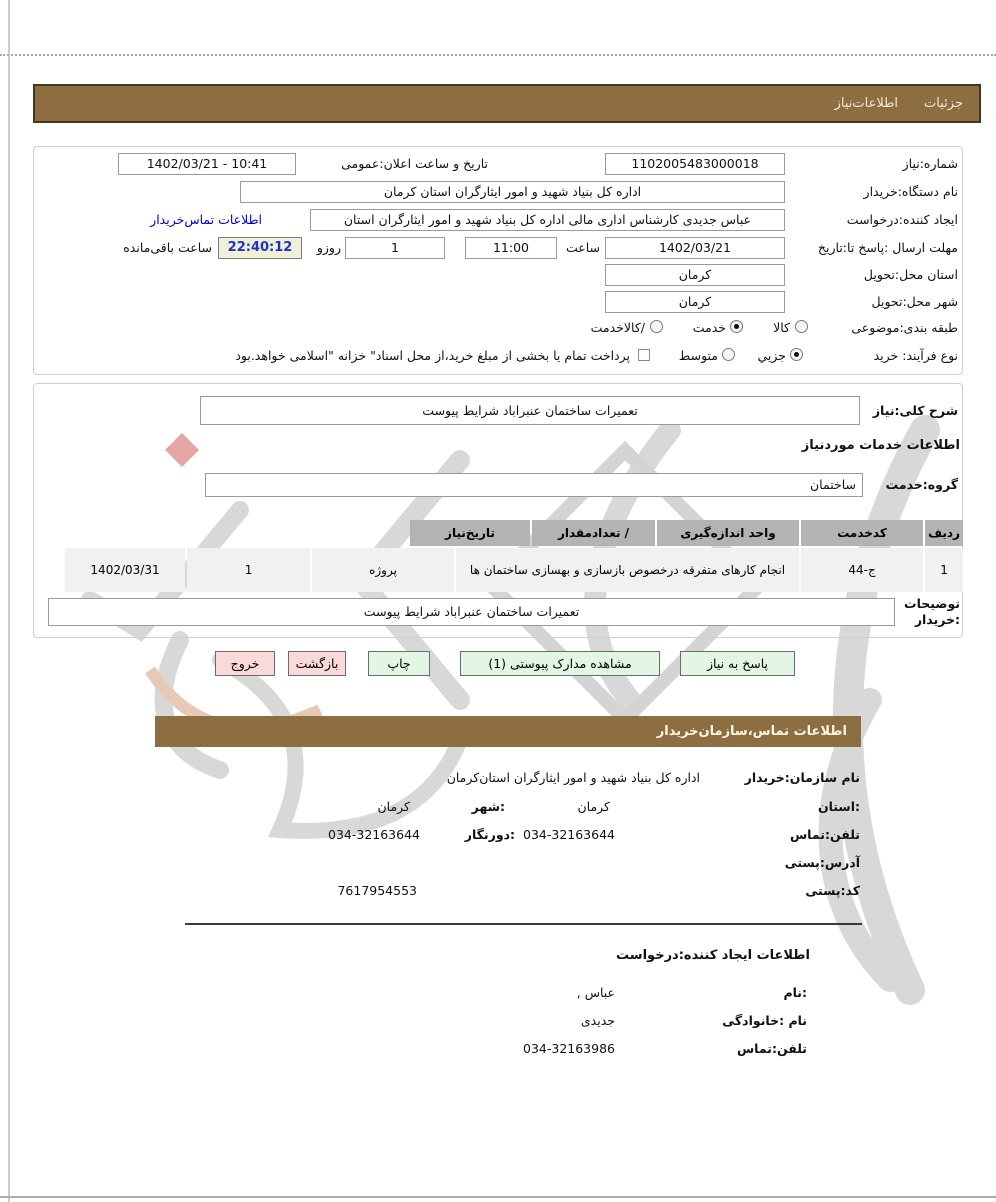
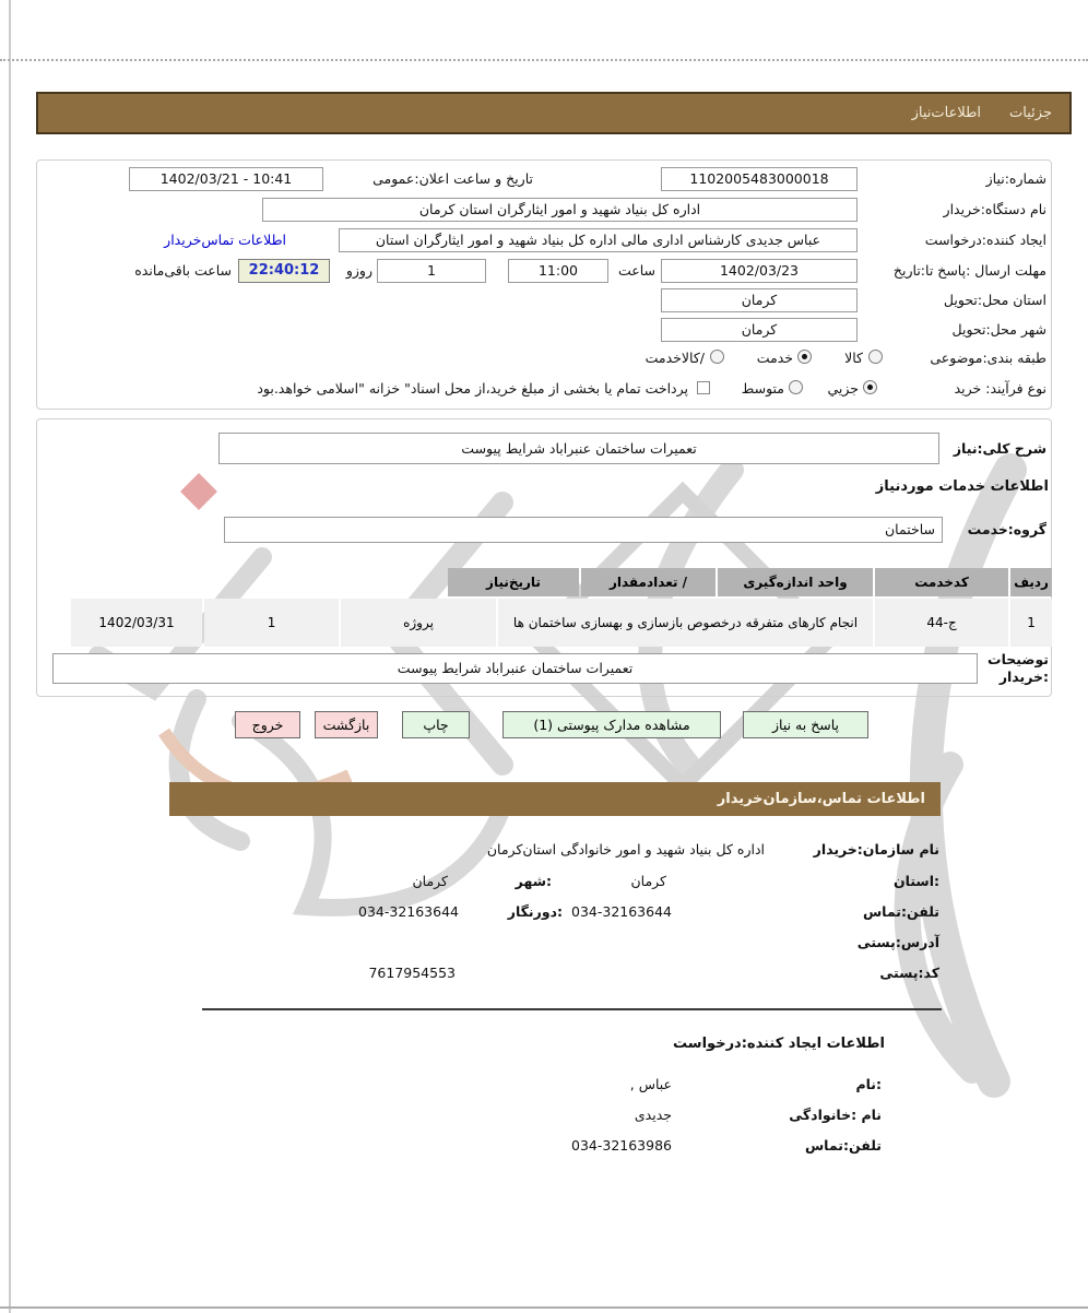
  جزئیات
  اطلاعات‌نیاز
  شماره:نیاز
  1102005483000018
  تاریخ و ساعت اعلان:عمومی
  1402/03/21 - 10:41
  نام دستگاه:خریدار
  اداره کل بنیاد شهید و امور ایثارگران استان کرمان
  ایجاد کننده:درخواست
  عباس جدیدی کارشناس اداری مالی اداره کل بنیاد شهید و امور ایثارگران استان
  اطلاعات تماس‌خریدار
  مهلت ارسال :پاسخ تا:تاریخ
- 1402/03/21
+ 1402/03/23
  ساعت
  11:00
  1
  روزو
  22:40:12
  ساعت باقی‌مانده
  استان محل:تحویل
  کرمان
  شهر محل:تحویل
  کرمان
  طبقه بندی:موضوعی
  کالا
  خدمت
  /کالاخدمت
  نوع فرآیند: خرید
  جزیي
  متوسط
  پرداخت تمام یا بخشی از مبلغ خرید،از محل اسناد" خزانه "اسلامی خواهد.بود
  شرح کلی:نیاز
  تعمیرات ساختمان عنبراباد شرایط پیوست
  اطلاعات خدمات موردنیاز
  گروه:خدمت
  ساختمان
  ردیف
  کدخدمت
  واحد اندازه‌گیری
  / تعدادمقدار
  تاریخ‌نیاز
  1
  ج-44
  انجام کارهای متفرقه درخصوص بازسازی و بهسازی ساختمان ها
  پروژه
  1
  1402/03/31
  توضیحات
  :خریدار
  تعمیرات ساختمان عنبراباد شرایط پیوست
  پاسخ به نیاز
  مشاهده مدارک پیوستی (1)
  چاپ
  بازگشت
  خروج
  اطلاعات تماس،سازمان‌خریدار
  نام سازمان:خریدار
- اداره کل بنیاد شهید و امور ایثارگران استان‌کرمان
+ اداره کل بنیاد شهید و امور خانوادگی استان‌کرمان
  :استان
  کرمان
  :شهر
  کرمان
  تلفن:تماس
  034-32163644
  :دورنگار
  034-32163644
  آدرس:پستی
  کد:پستی
  7617954553
  اطلاعات ایجاد کننده:درخواست
  :نام
  عباس ,
  نام :خانوادگی
  جدیدی
  تلفن:تماس
  034-32163986
